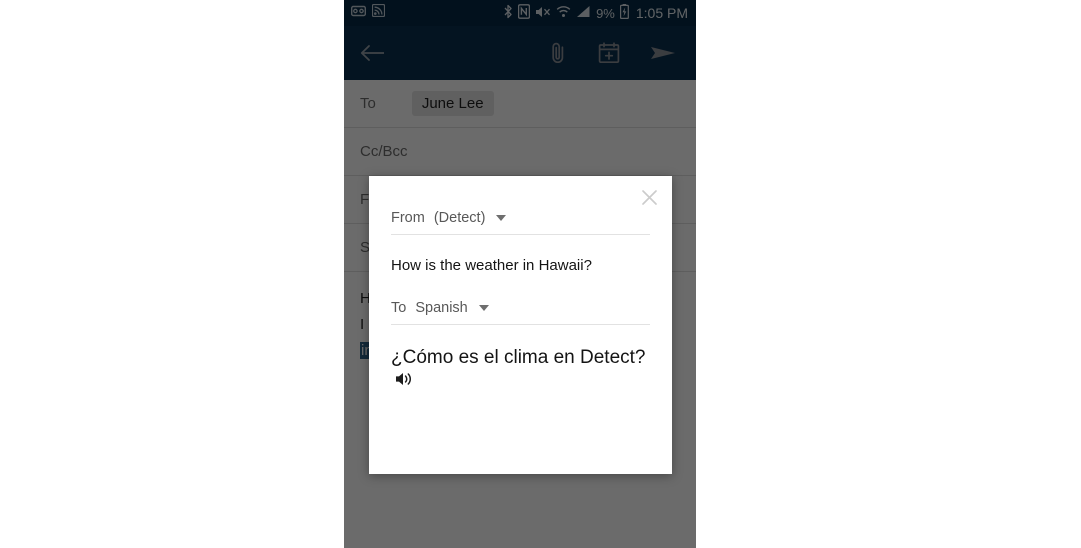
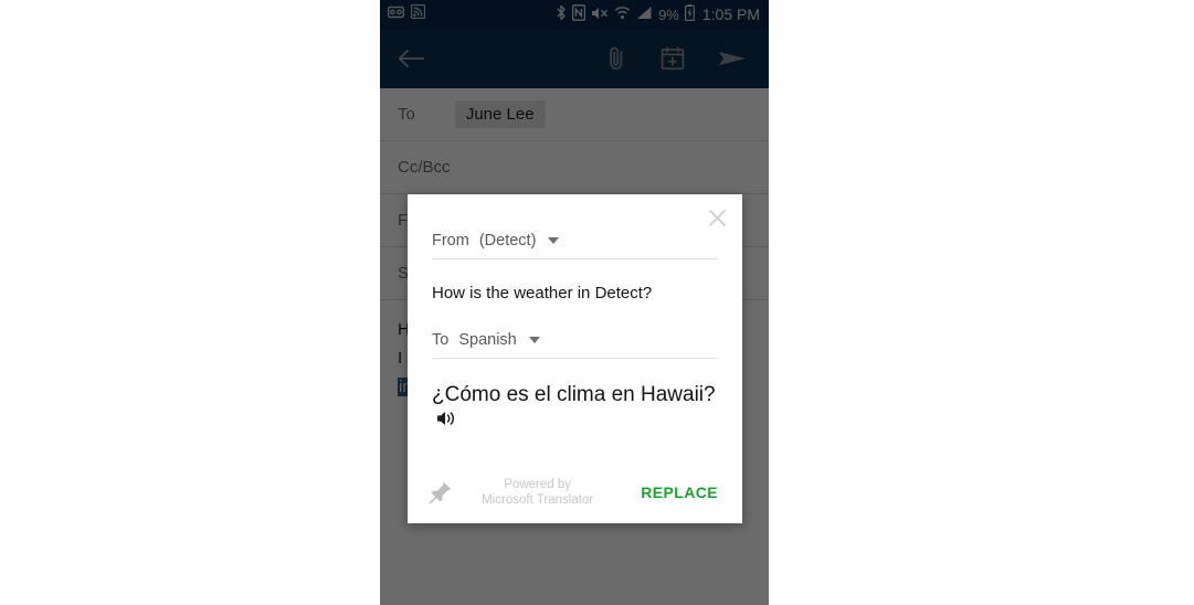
  9%
  1:05 PM
  To
  June Lee
  Cc/Bcc
  F
  S
  H
  I
  From
  (Detect)
- How is the weather in Hawaii?
+ How is the weather in Detect?
  To
  Spanish
- ¿Cómo es el clima en Detect?
+ ¿Cómo es el clima en Hawaii?
+ Powered by
+ Microsoft Translator
+ REPLACE
